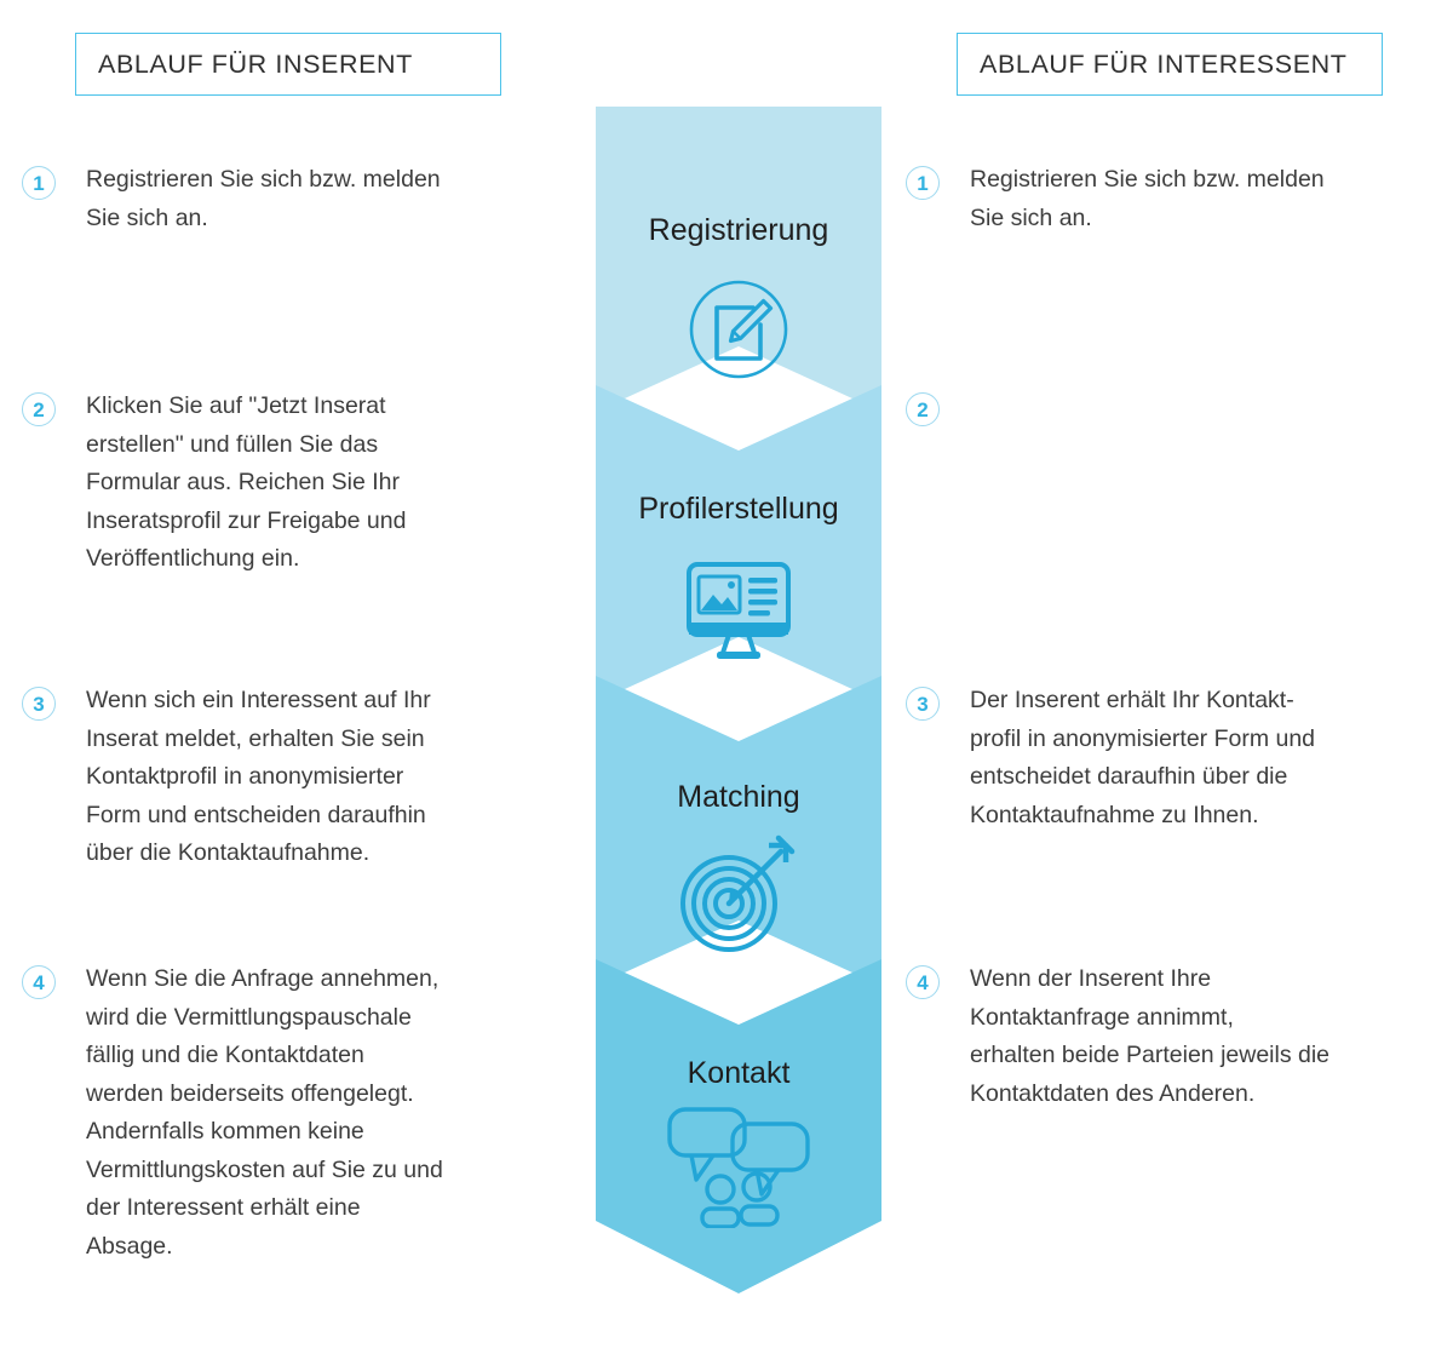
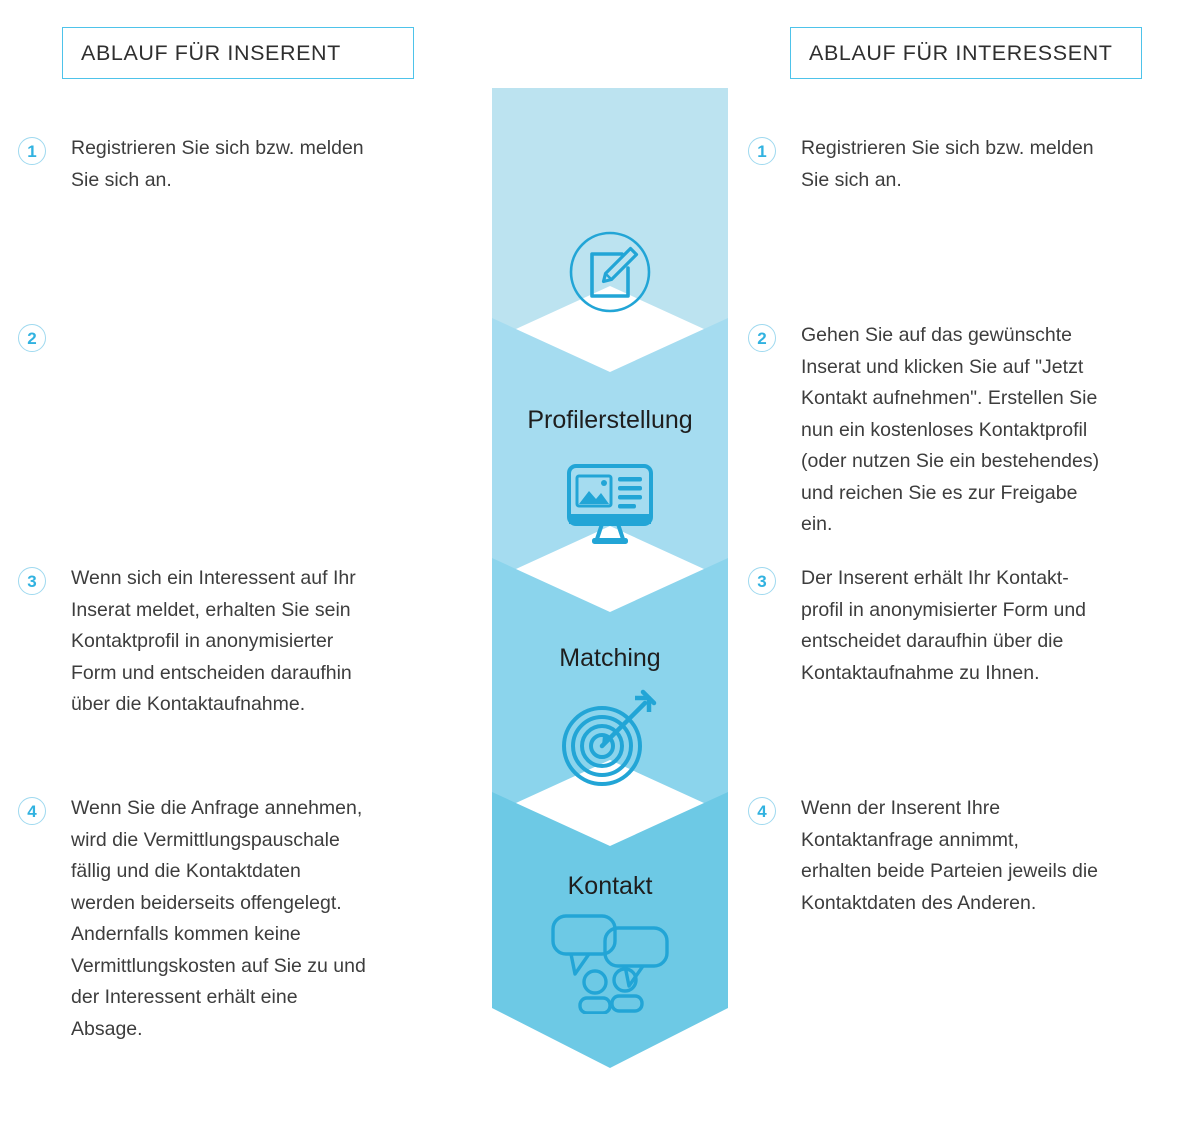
  ABLAUF FÜR INSERENT
  ABLAUF FÜR INTERESSENT
  1
  Registrieren Sie sich bzw. melden
  Sie sich an.
  2
- Klicken Sie auf "Jetzt Inserat
- erstellen" und füllen Sie das
- Formular aus. Reichen Sie Ihr
- Inseratsprofil zur Freigabe und
- Veröffentlichung ein.
  3
  Wenn sich ein Interessent auf Ihr
  Inserat meldet, erhalten Sie sein
  Kontaktprofil in anonymisierter
  Form und entscheiden daraufhin
  über die Kontaktaufnahme.
  4
  Wenn Sie die Anfrage annehmen,
  wird die Vermittlungspauschale
  fällig und die Kontaktdaten
  werden beiderseits offengelegt.
  Andernfalls kommen keine
  Vermittlungskosten auf Sie zu und
  der Interessent erhält eine
  Absage.
  1
  Registrieren Sie sich bzw. melden
  Sie sich an.
  2
+ Gehen Sie auf das gewünschte
+ Inserat und klicken Sie auf "Jetzt
+ Kontakt aufnehmen". Erstellen Sie
+ nun ein kostenloses Kontaktprofil
+ (oder nutzen Sie ein bestehendes)
+ und reichen Sie es zur Freigabe
+ ein.
  3
  Der Inserent erhält Ihr Kontakt-
  profil in anonymisierter Form und
  entscheidet daraufhin über die
  Kontaktaufnahme zu Ihnen.
  4
  Wenn der Inserent Ihre
  Kontaktanfrage annimmt,
  erhalten beide Parteien jeweils die
  Kontaktdaten des Anderen.
- Registrierung
  Profilerstellung
  Matching
  Kontakt
